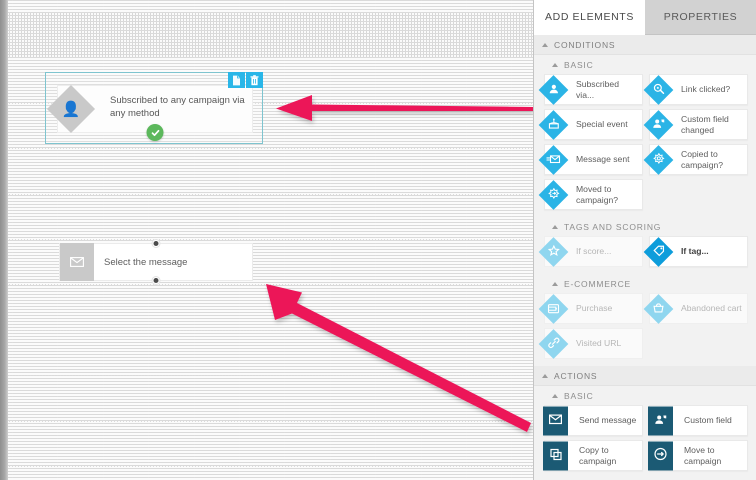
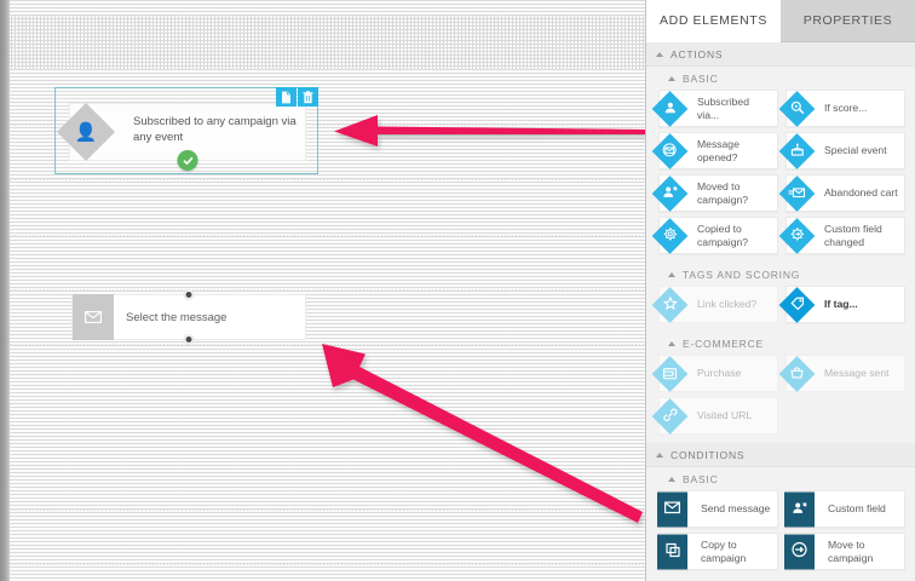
- Subscribed to any campaign via any method
+ Subscribed to any campaign via any event
  Select the message
  ADD ELEMENTS
  PROPERTIES
- CONDITIONS
+ ACTIONS
  BASIC
  Subscribed via...
- Link clicked?
+ If score...
+ Message opened?
  Special event
- Custom field changed
+ Moved to campaign?
- Message sent
+ Abandoned cart
  Copied to campaign?
- Moved to campaign?
+ Custom field changed
  TAGS AND SCORING
- If score...
+ Link clicked?
  If tag...
  E-COMMERCE
  Purchase
- Abandoned cart
+ Message sent
  Visited URL
- ACTIONS
+ CONDITIONS
  BASIC
  Send message
  Custom field
  Copy to campaign
  Move to campaign
